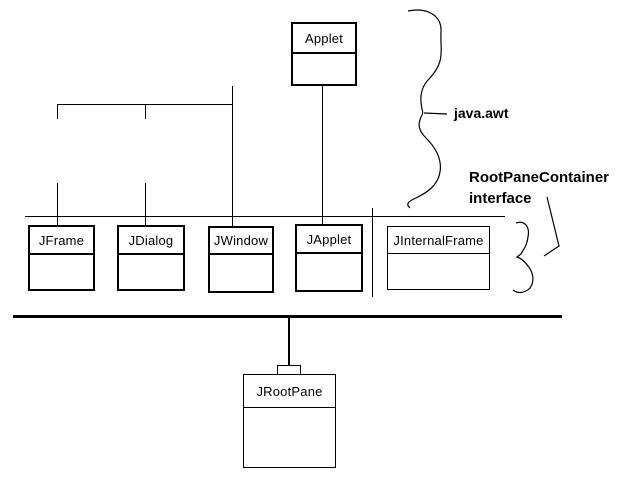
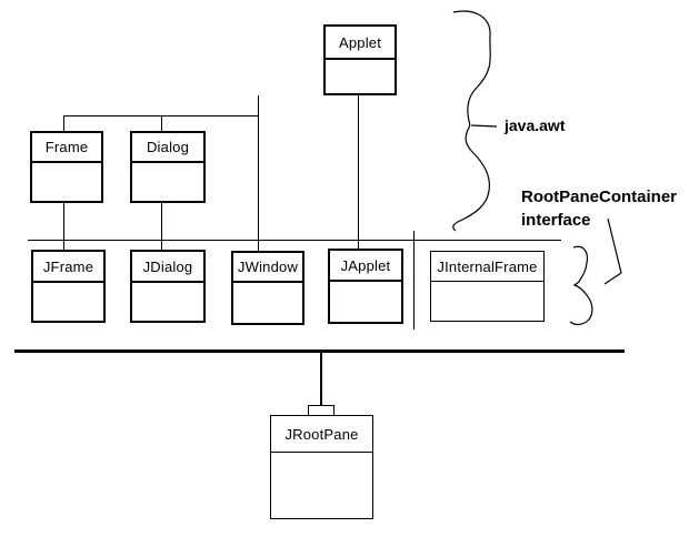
  Applet
+ Frame
+ Dialog
  JFrame
  JDialog
  JWindow
  JApplet
  JInternalFrame
  JRootPane
  java.awt
  RootPaneContainer
  interface
